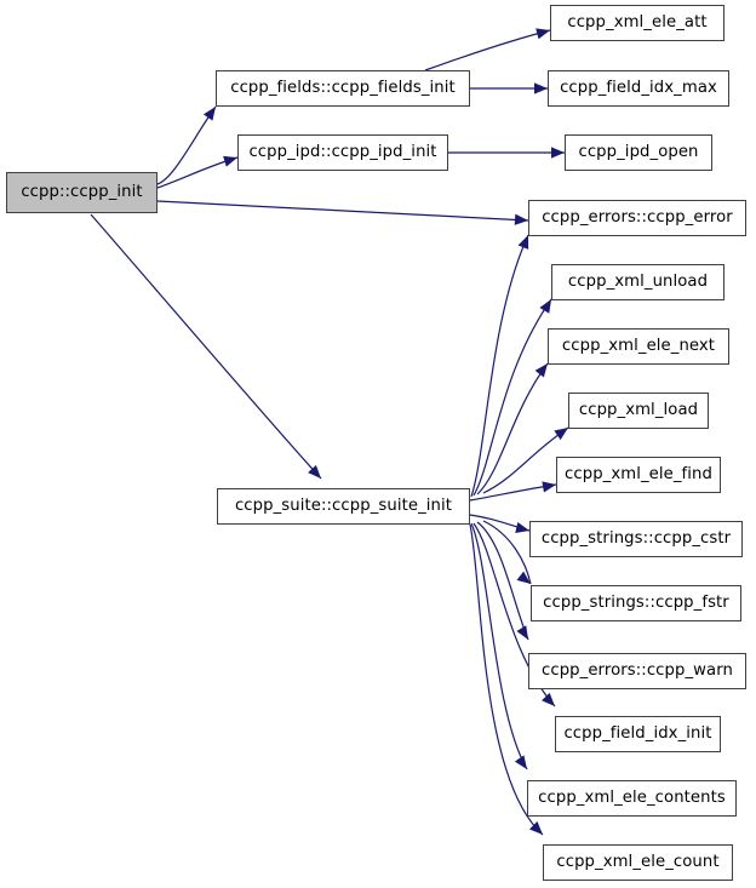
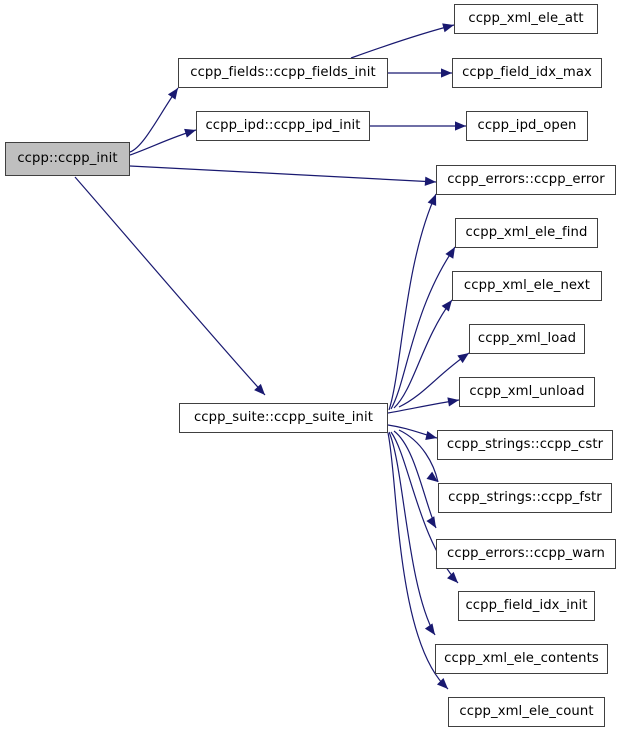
  ccpp::ccpp_init
  ccpp_fields::ccpp_fields_init
  ccpp_ipd::ccpp_ipd_init
  ccpp_suite::ccpp_suite_init
  ccpp_xml_ele_att
  ccpp_field_idx_max
  ccpp_ipd_open
  ccpp_errors::ccpp_error
- ccpp_xml_unload
+ ccpp_xml_ele_find
  ccpp_xml_ele_next
  ccpp_xml_load
- ccpp_xml_ele_find
+ ccpp_xml_unload
  ccpp_strings::ccpp_cstr
  ccpp_strings::ccpp_fstr
  ccpp_errors::ccpp_warn
  ccpp_field_idx_init
  ccpp_xml_ele_contents
  ccpp_xml_ele_count
